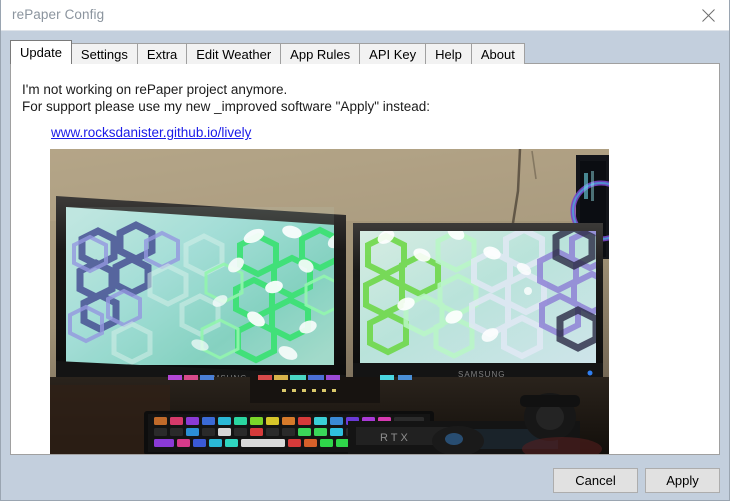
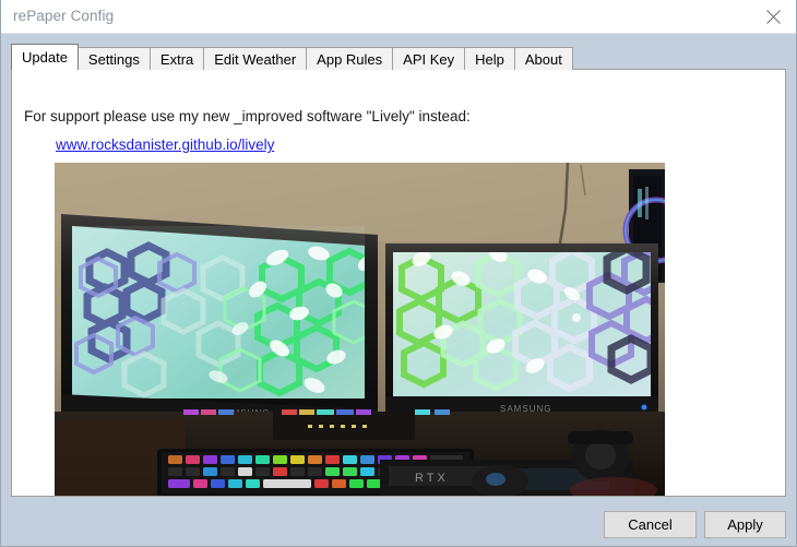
  rePaper Config
  Update
  Settings
  Extra
  Edit Weather
  App Rules
  API Key
  Help
  About
- I'm not working on rePaper project anymore.
- For support please use my new _improved software "Apply" instead:
+ For support please use my new _improved software "Lively" instead:
  www.rocksdanister.github.io/lively
  SAMSUNG
  RTX
  Cancel
  Apply
